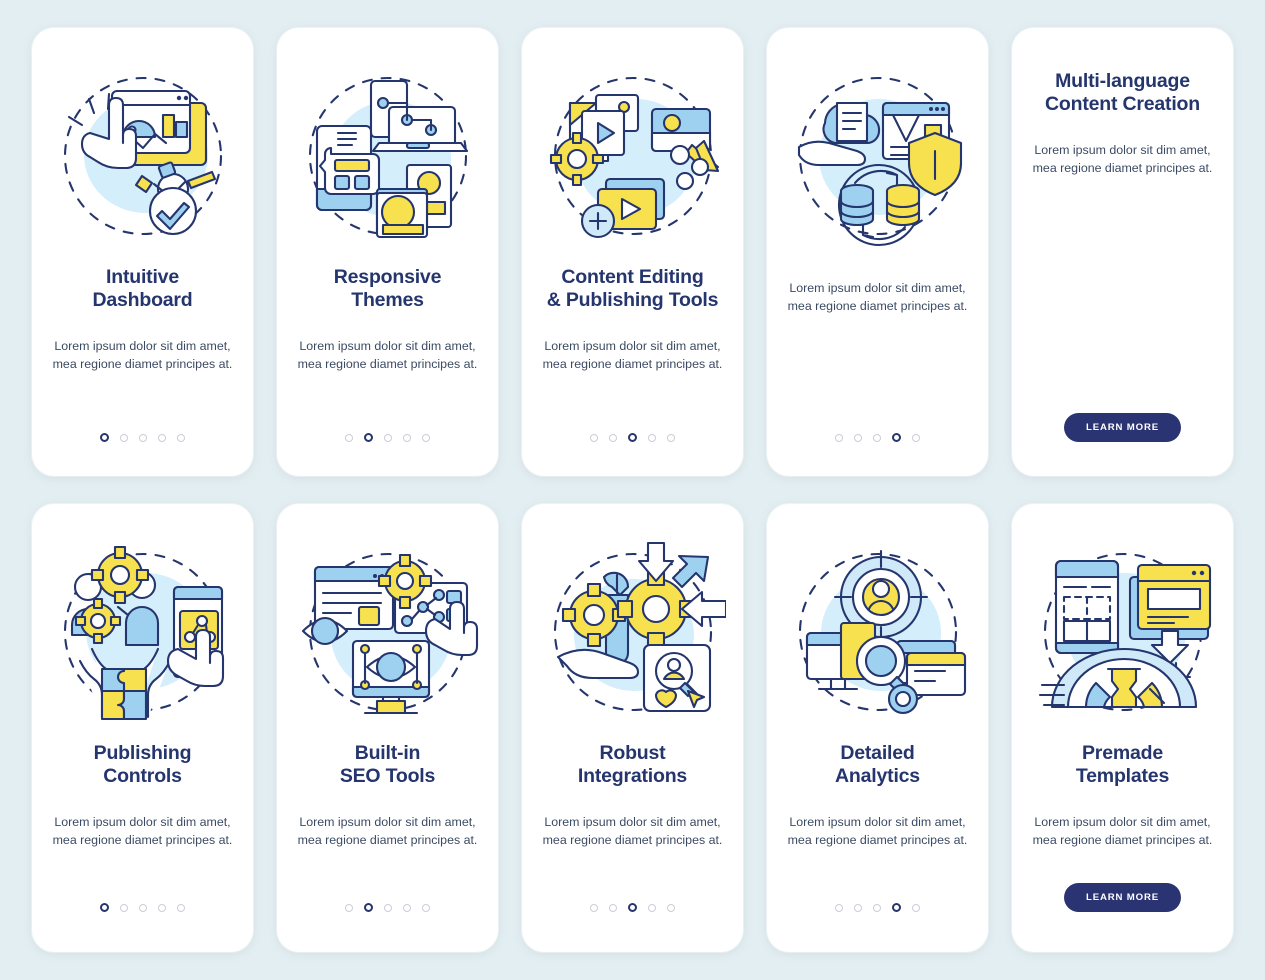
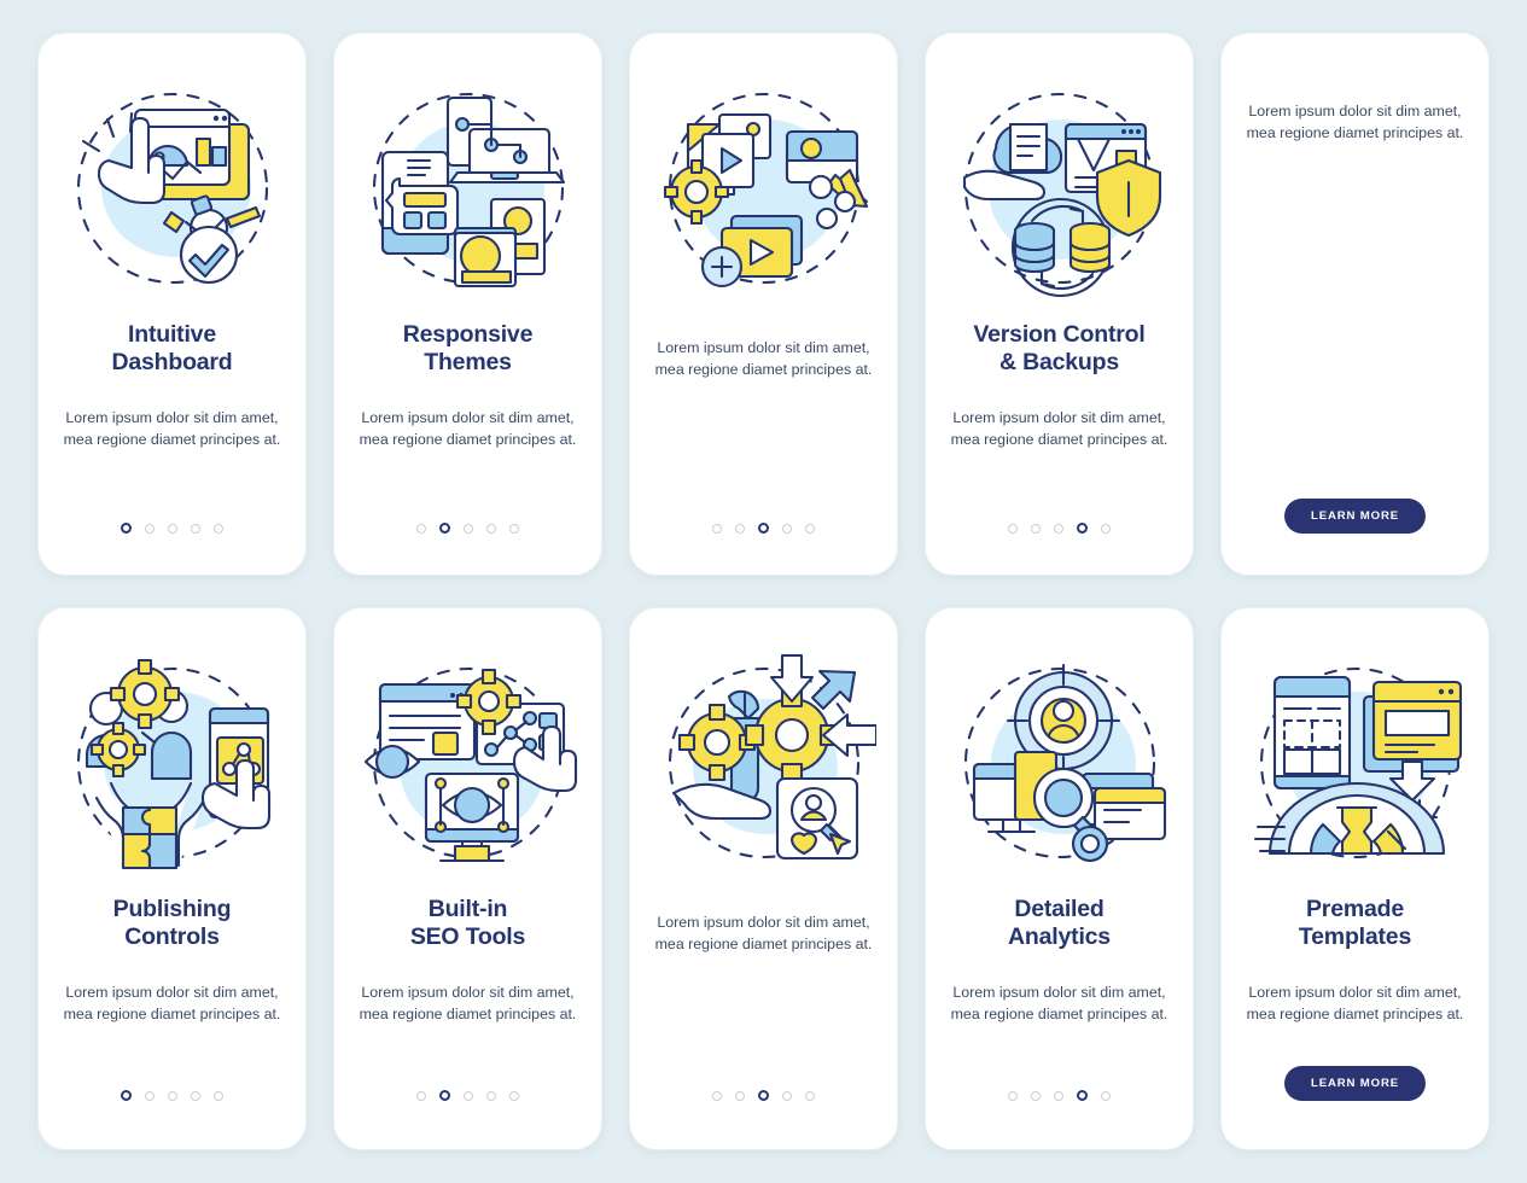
  Intuitive
  Dashboard
  Lorem ipsum dolor sit dim amet, mea regione diamet principes at.
  Responsive
  Themes
  Lorem ipsum dolor sit dim amet, mea regione diamet principes at.
- Content Editing
- & Publishing Tools
  Lorem ipsum dolor sit dim amet, mea regione diamet principes at.
+ Version Control
+ & Backups
  Lorem ipsum dolor sit dim amet, mea regione diamet principes at.
- Multi-language
- Content Creation
  Lorem ipsum dolor sit dim amet, mea regione diamet principes at.
  LEARN MORE
  Publishing
  Controls
  Lorem ipsum dolor sit dim amet, mea regione diamet principes at.
  Built-in
  SEO Tools
  Lorem ipsum dolor sit dim amet, mea regione diamet principes at.
- Robust
- Integrations
  Lorem ipsum dolor sit dim amet, mea regione diamet principes at.
  Detailed
  Analytics
  Lorem ipsum dolor sit dim amet, mea regione diamet principes at.
  Premade
  Templates
  Lorem ipsum dolor sit dim amet, mea regione diamet principes at.
  LEARN MORE
